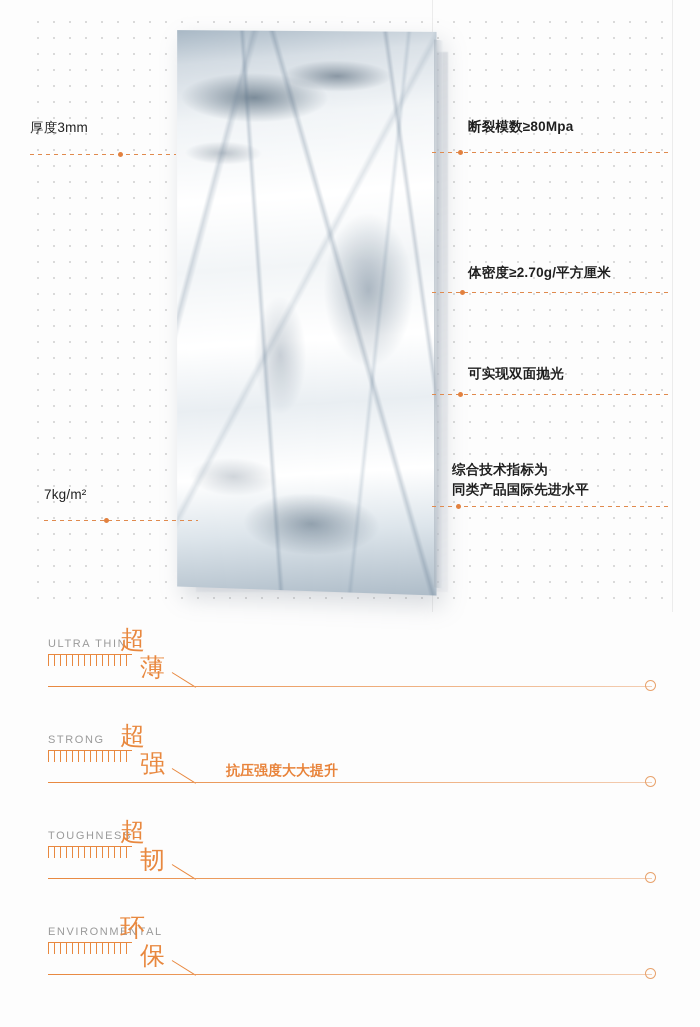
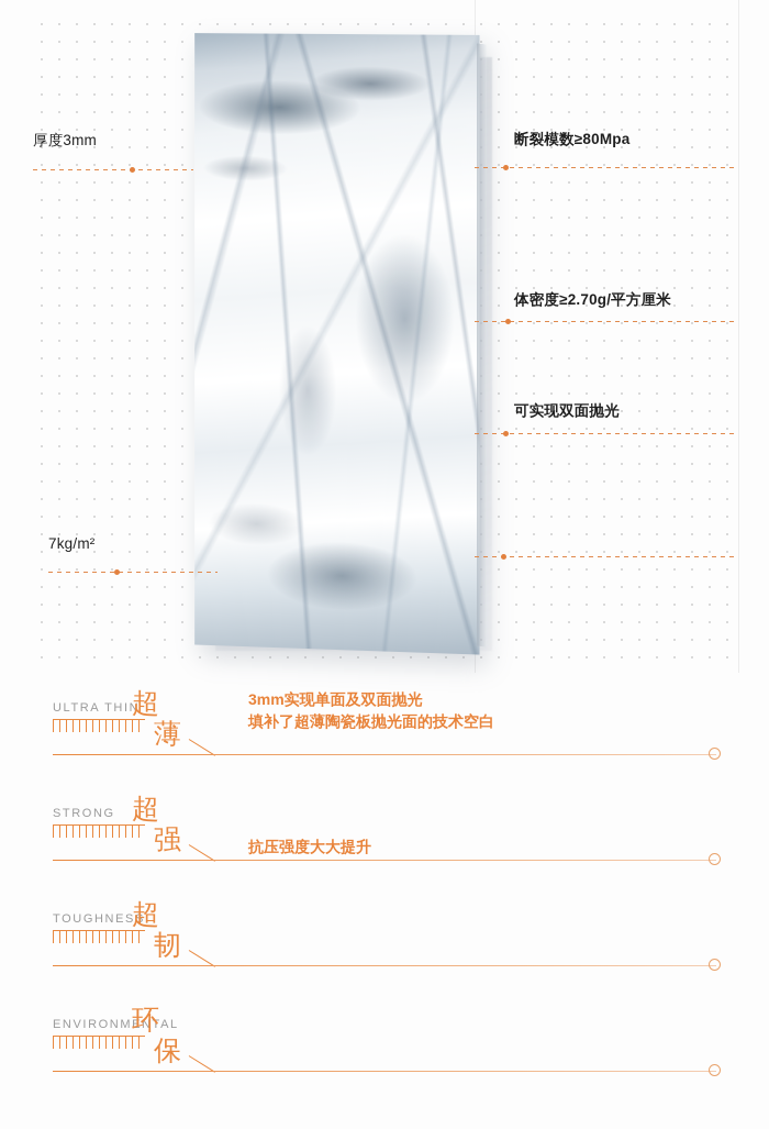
  厚度3mm
  7kg/m²
  断裂模数≥80Mpa
  体密度≥2.70g/平方厘米
  可实现双面抛光
- 综合技术指标为
- 同类产品国际先进水平
  ULTRA THIN
  超
  薄
+ 3mm实现单面及双面抛光
+ 填补了超薄陶瓷板抛光面的技术空白
  STRONG
  超
  强
  抗压强度大大提升
  TOUGHNESS
  超
  韧
  ENVIRONMENTAL
  环
  保
